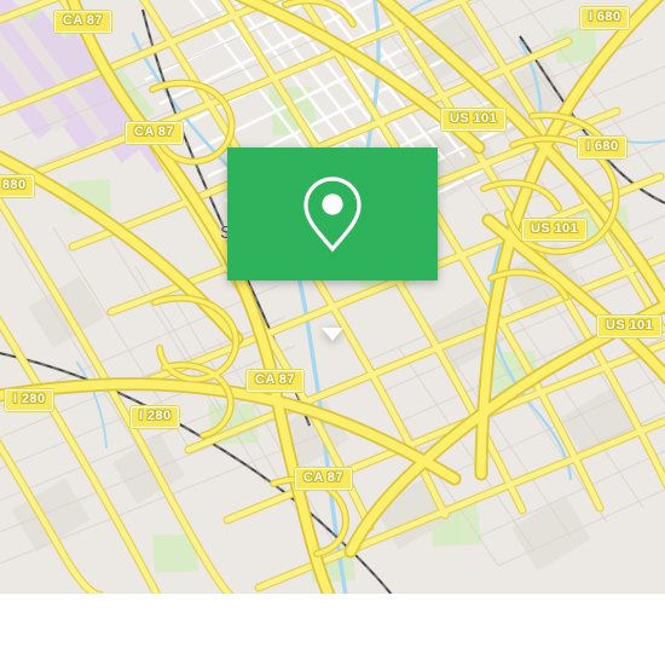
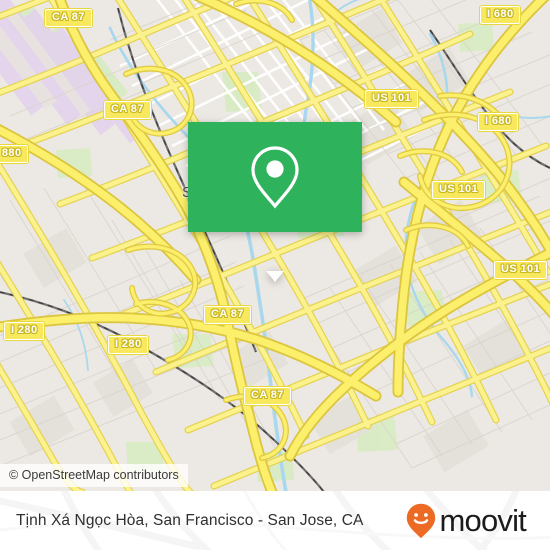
  S
  CA 87
  CA 87
  880
  US 101
  I 680
  I 680
  US 101
  US 101
  I 280
  I 280
  CA 87
  CA 87
+ © OpenStreetMap contributors
+ Tịnh Xá Ngọc Hòa, San Francisco - San Jose, CA
+ moovit
